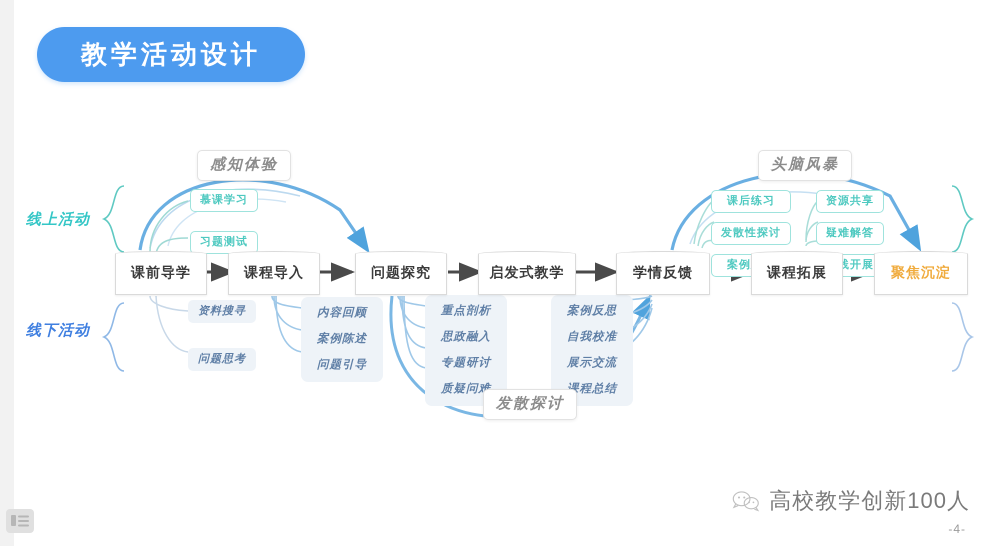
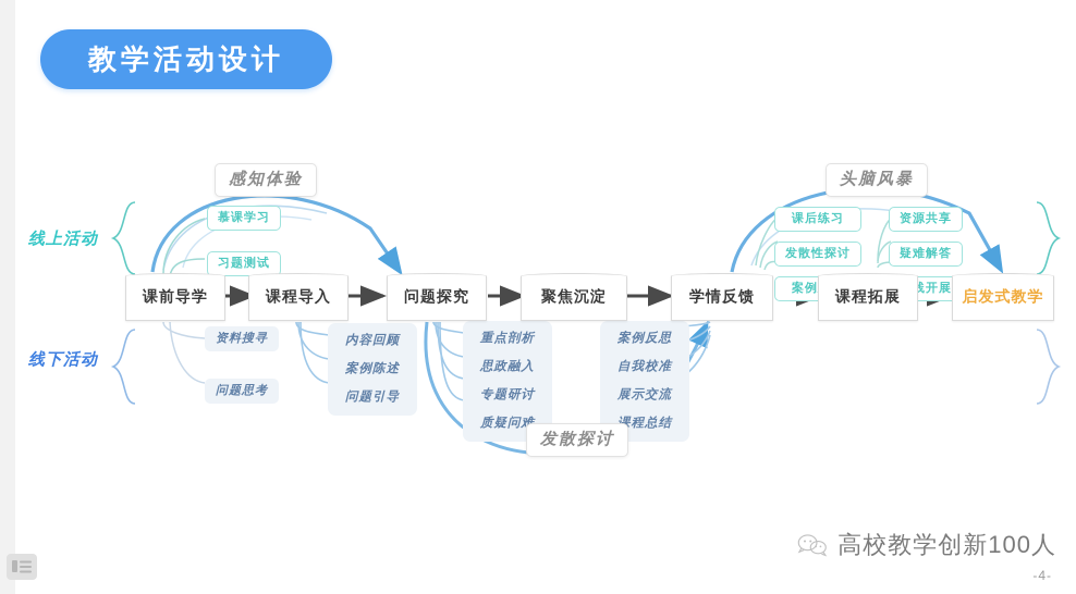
  教学活动设计
  线上活动
  线下活动
  感知体验
  头脑风暴
  发散探讨
  课前导学
  课程导入
  问题探究
- 启发式教学
+ 聚焦沉淀
  学情反馈
  课程拓展
- 聚焦沉淀
+ 启发式教学
  慕课学习
  习题测试
  资料搜寻
  问题思考
  内容回顾
  案例陈述
  问题引导
  重点剖析
  思政融入
  专题研讨
  质疑问
  案例反思
  自我校准
  展示交流
  程总结
  课后练习
  发散性探讨
  资源共享
  疑难解答
  践开展
  高校教学创新100人
  -4-
